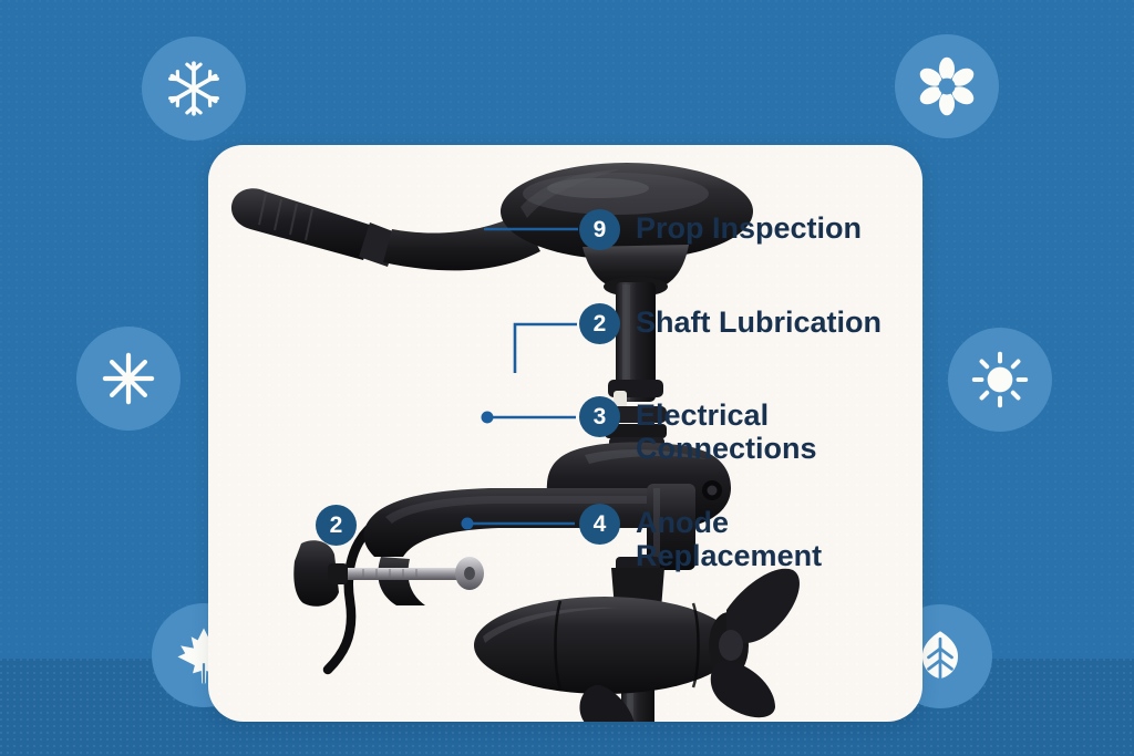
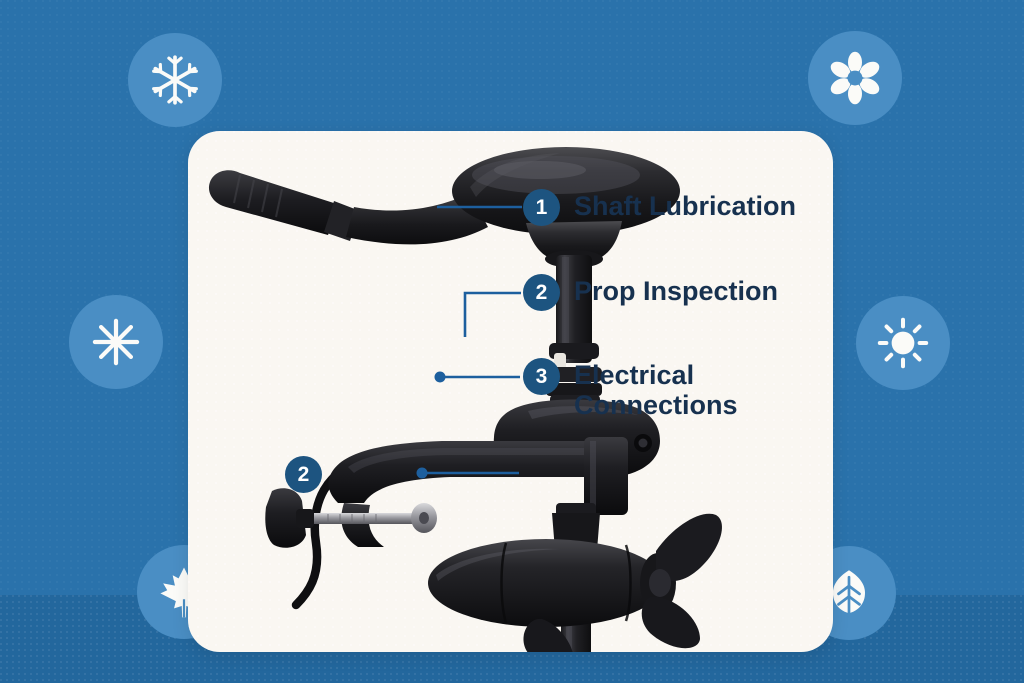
- 9
+ 1
- Prop Inspection
+ Shaft Lubrication
  2
- Shaft Lubrication
+ Prop Inspection
  3
  Electrical
  Connections
- 4
- Anode
- Replacement
  2
